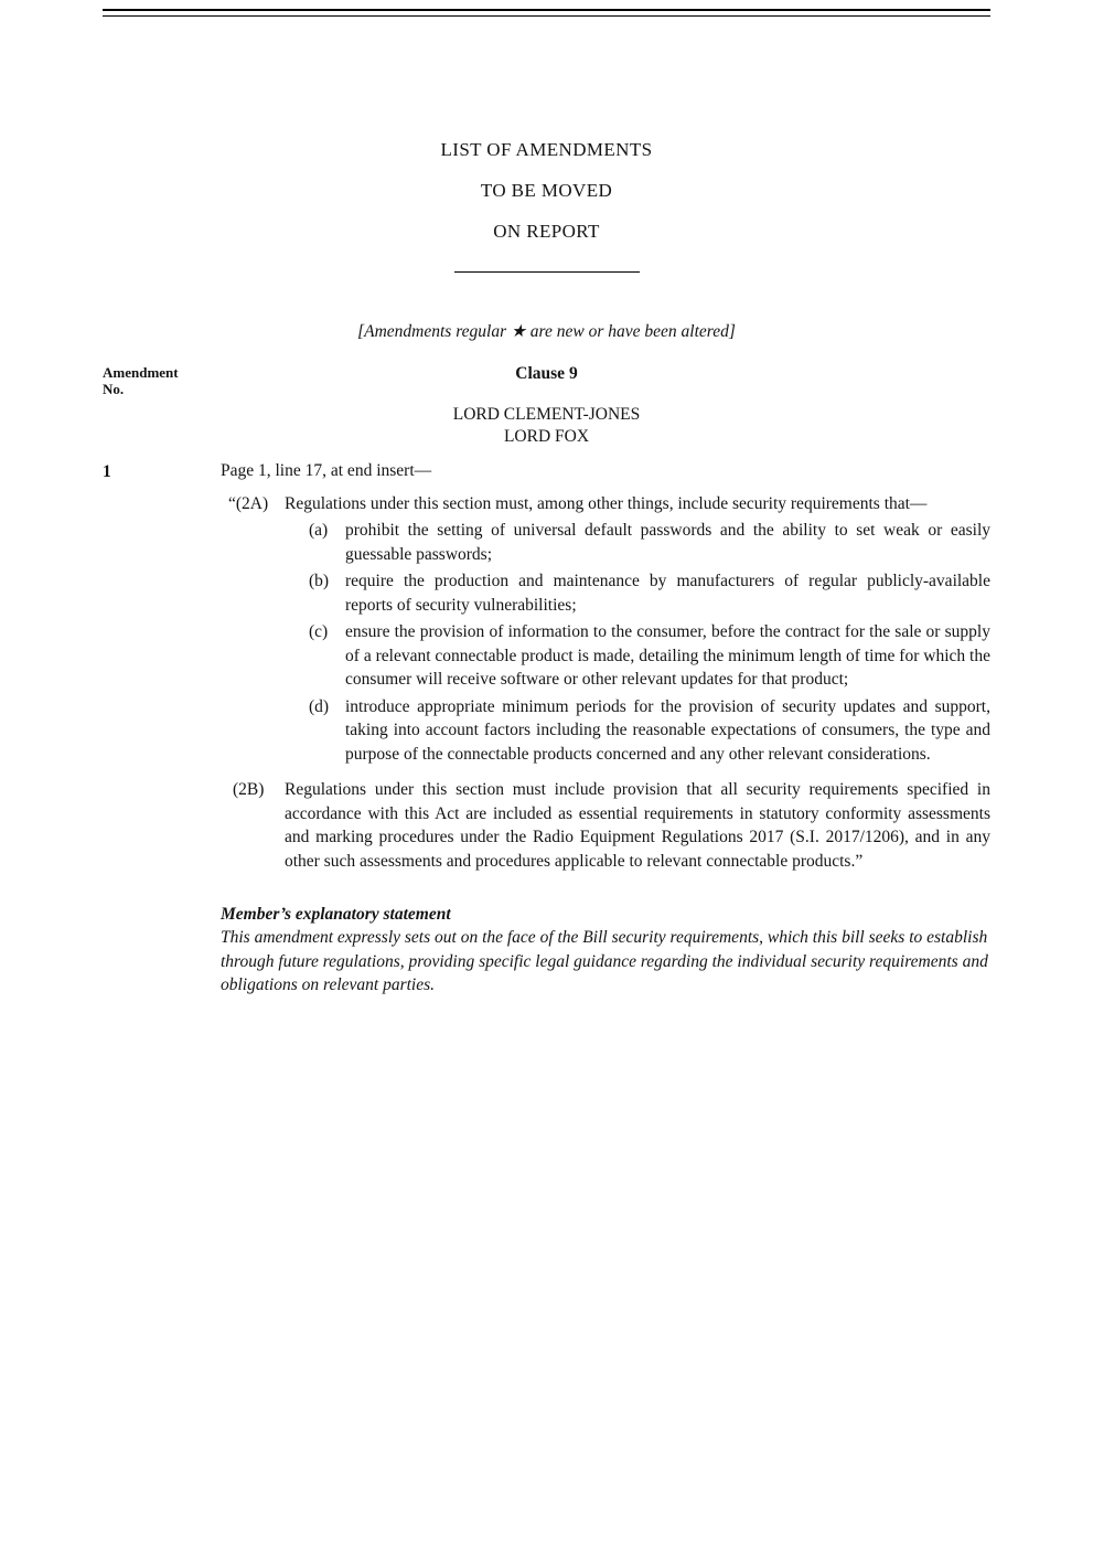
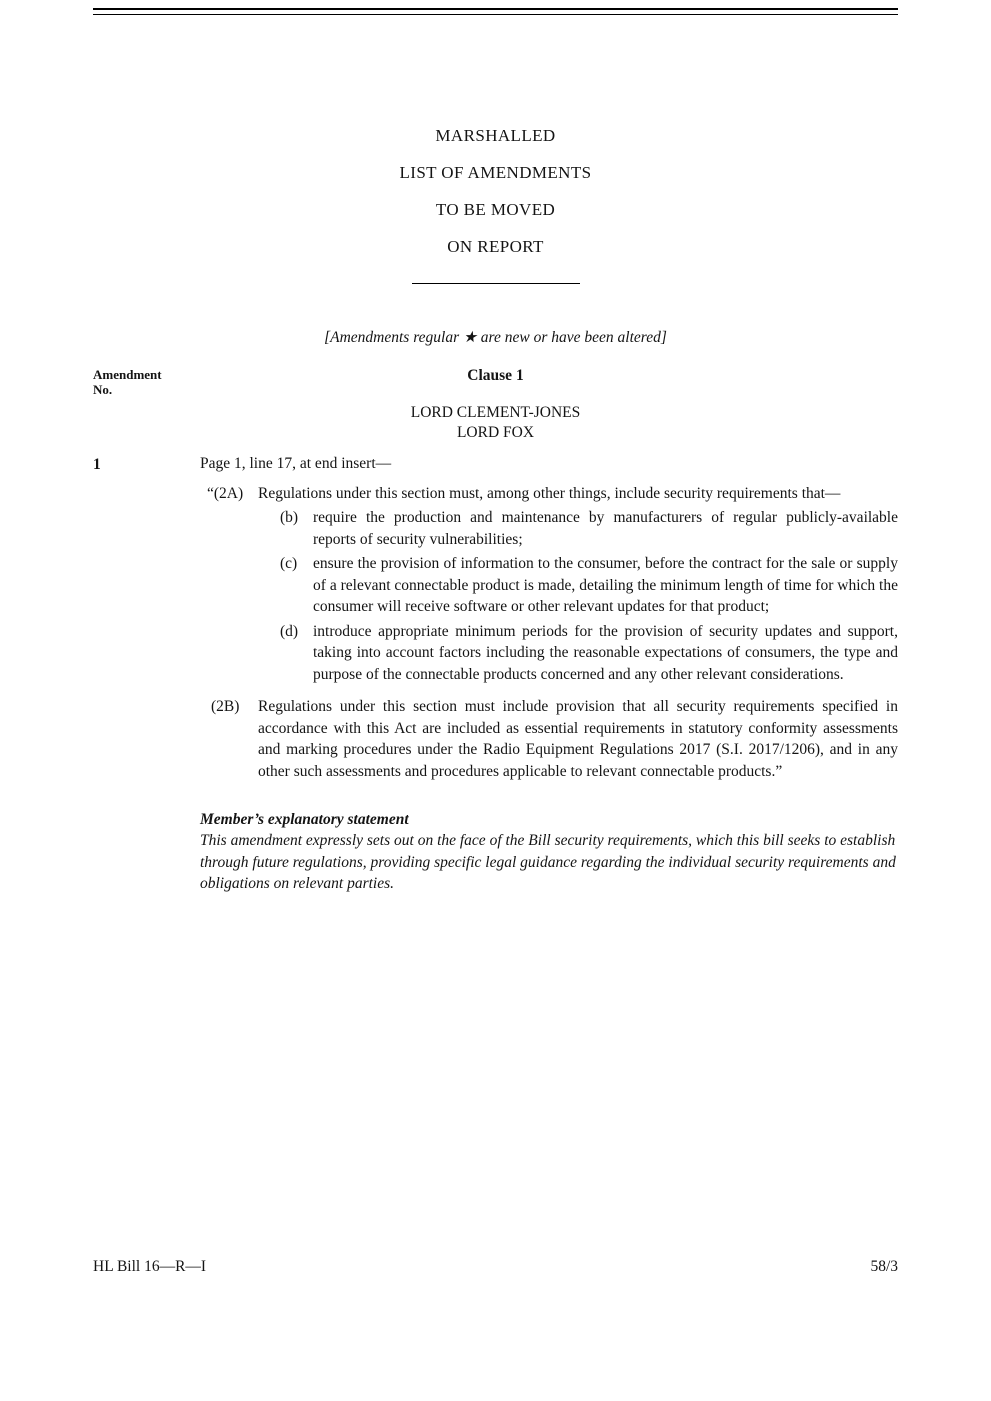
+ MARSHALLED
  LIST OF AMENDMENTS
  TO BE MOVED
  ON REPORT
  [Amendments regular ★ are new or have been altered]
  Amendment
  No.
- Clause 9
+ Clause 1
  LORD CLEMENT-JONES
  LORD FOX
  1
  Page 1, line 17, at end insert—
  “(2A)
  Regulations under this section must, among other things, include security requirements that—
- (a)
- prohibit the setting of universal default passwords and the ability to set weak or easily guessable passwords;
  (b)
  require the production and maintenance by manufacturers of regular publicly-available reports of security vulnerabilities;
  (c)
  ensure the provision of information to the consumer, before the contract for the sale or supply of a relevant connectable product is made, detailing the minimum length of time for which the consumer will receive software or other relevant updates for that product;
  (d)
  introduce appropriate minimum periods for the provision of security updates and support, taking into account factors including the reasonable expectations of consumers, the type and purpose of the connectable products concerned and any other relevant considerations.
  (2B)
  Regulations under this section must include provision that all security requirements specified in accordance with this Act are included as essential requirements in statutory conformity assessments and marking procedures under the Radio Equipment Regulations 2017 (S.I. 2017/1206), and in any other such assessments and procedures applicable to relevant connectable products.”
  Member’s explanatory statement
  This amendment expressly sets out on the face of the Bill security requirements, which this bill seeks to establish through future regulations, providing specific legal guidance regarding the individual security requirements and obligations on relevant parties.
+ HL Bill 16—R—I
+ 58/3
